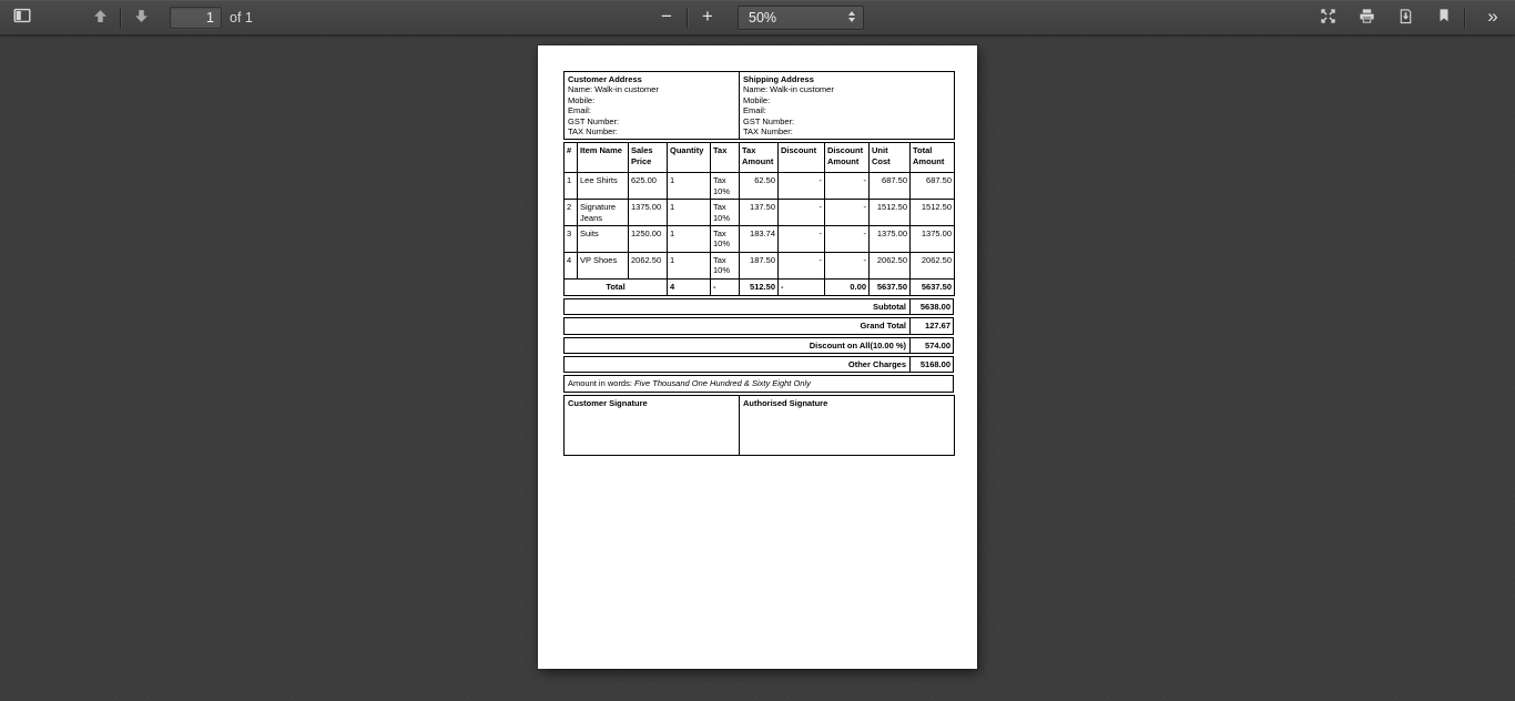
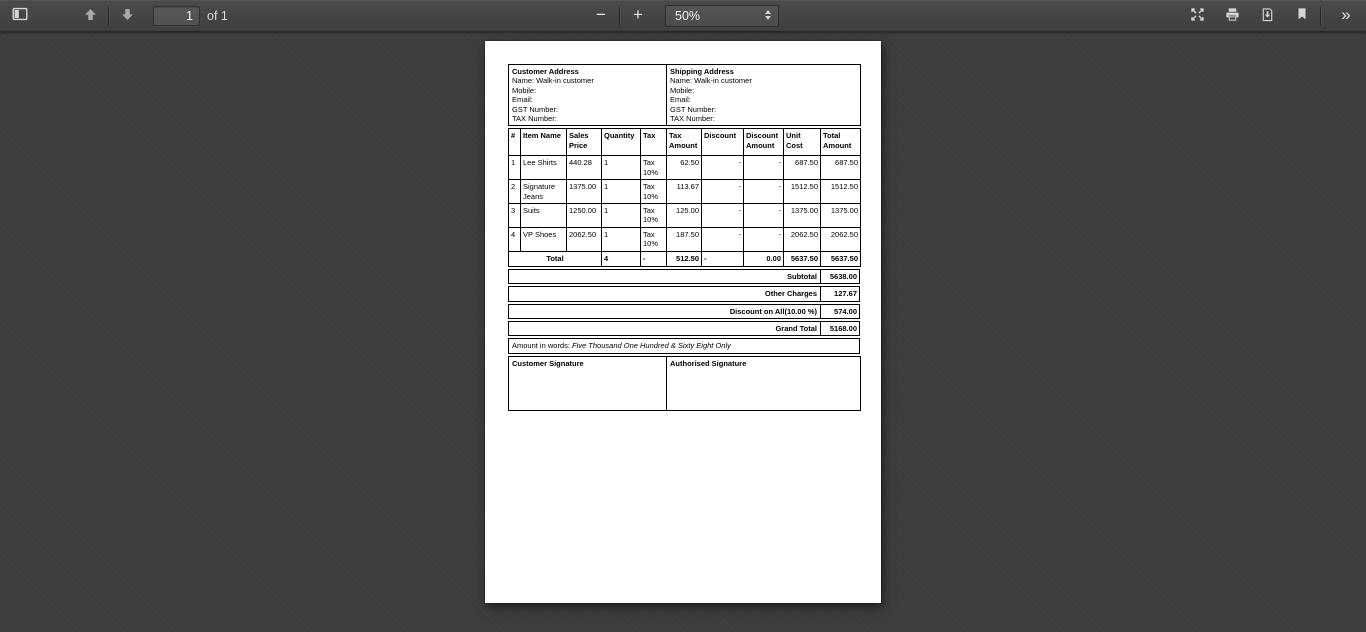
  1
  of 1
  −
  +
  50%
  »
  Customer Address Name: Walk-in customer Mobile: Email: GST Number: TAX Number:	Shipping Address Name: Walk-in customer Mobile: Email: GST Number: TAX Number:
  #	Item Name	Sales Price	Quantity	Tax	Tax Amount	Discount	Discount Amount	Unit Cost	Total Amount
- 1	Lee Shirts	625.00	1	Tax 10%	62.50	-	-	687.50	687.50
+ 1	Lee Shirts	440.28	1	Tax 10%	62.50	-	-	687.50	687.50
- 2	Signature Jeans	1375.00	1	Tax 10%	137.50	-	-	1512.50	1512.50
+ 2	Signature Jeans	1375.00	1	Tax 10%	113.67	-	-	1512.50	1512.50
- 3	Suits	1250.00	1	Tax 10%	183.74	-	-	1375.00	1375.00
+ 3	Suits	1250.00	1	Tax 10%	125.00	-	-	1375.00	1375.00
  4	VP Shoes	2062.50	1	Tax 10%	187.50	-	-	2062.50	2062.50
  Total	4	-	512.50	-	0.00	5637.50	5637.50
  Subtotal
  5638.00
- Grand Total
+ Other Charges
  127.67
  Discount on All(10.00 %)
  574.00
- Other Charges
+ Grand Total
  5168.00
  Amount in words: Five Thousand One Hundred & Sixty Eight Only
  Customer Signature	Authorised Signature
